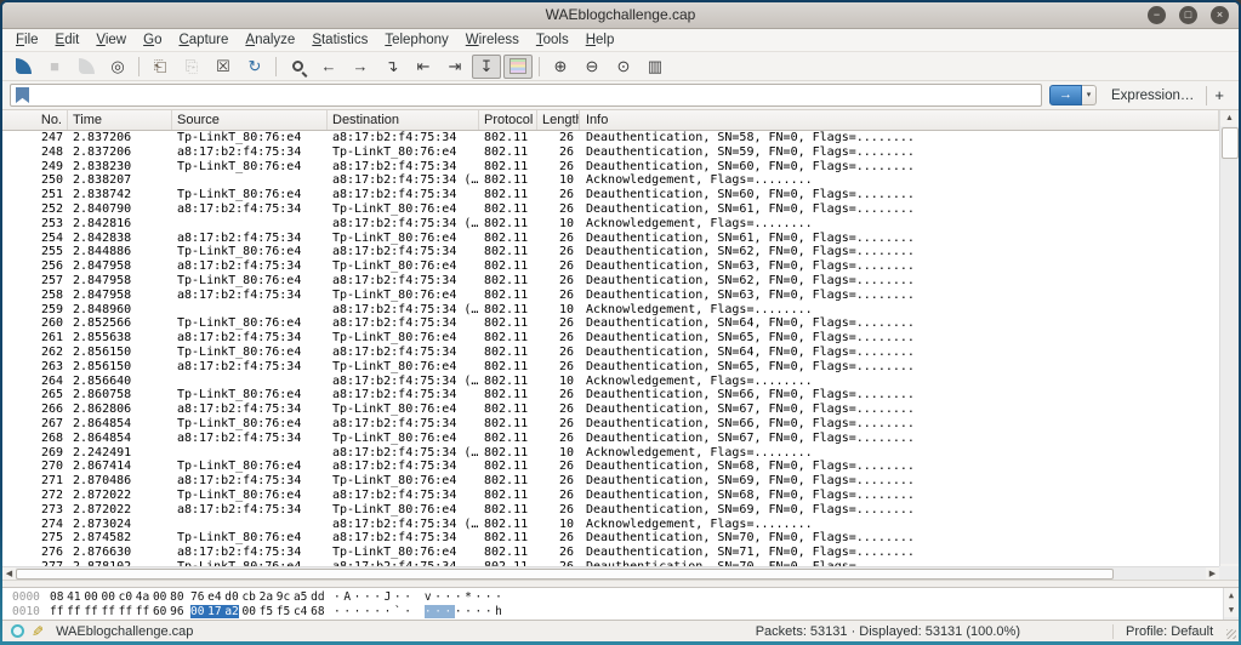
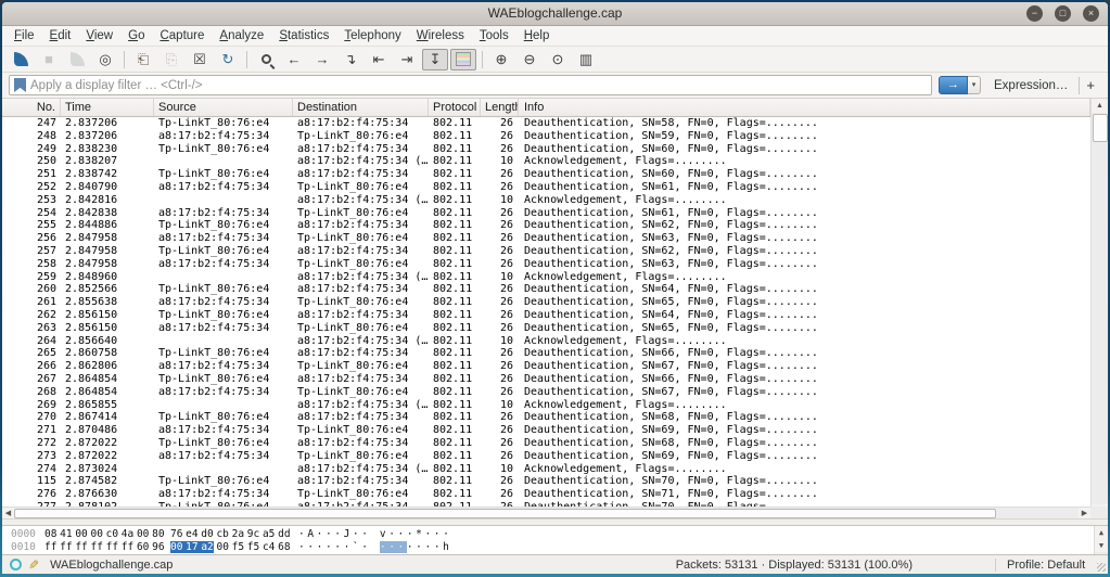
  WAEblogchallenge.cap
  −
  □
  ×
  File
  Edit
  View
  Go
  Capture
  Analyze
  Statistics
  Telephony
  Wireless
  Tools
  Help
  ■
  ◎
  ⎗
  ⎘
  ☒
  ↻
  ←
  →
  ↴
  ⇤
  ⇥
  ↧
  ⊕
  ⊖
  ⊙
  ▥
+ Apply a display filter … <Ctrl-/>
  →
  Expression…
  +
  No.
  Time
  Source
  Destination
  Protocol
  Length
  Info
  247
  2.837206
  Tp-LinkT_80:76:e4
  a8:17:b2:f4:75:34
  802.11
  26
  Deauthentication, SN=58, FN=0, Flags=........
  248
  2.837206
  a8:17:b2:f4:75:34
  Tp-LinkT_80:76:e4
  802.11
  26
  Deauthentication, SN=59, FN=0, Flags=........
  249
  2.838230
  Tp-LinkT_80:76:e4
  a8:17:b2:f4:75:34
  802.11
  26
  Deauthentication, SN=60, FN=0, Flags=........
  250
  2.838207
  a8:17:b2:f4:75:34 (…
  802.11
  10
  Acknowledgement, Flags=........
  251
  2.838742
  Tp-LinkT_80:76:e4
  a8:17:b2:f4:75:34
  802.11
  26
  Deauthentication, SN=60, FN=0, Flags=........
  252
  2.840790
  a8:17:b2:f4:75:34
  Tp-LinkT_80:76:e4
  802.11
  26
  Deauthentication, SN=61, FN=0, Flags=........
  253
  2.842816
  a8:17:b2:f4:75:34 (…
  802.11
  10
  Acknowledgement, Flags=........
  254
  2.842838
  a8:17:b2:f4:75:34
  Tp-LinkT_80:76:e4
  802.11
  26
  Deauthentication, SN=61, FN=0, Flags=........
  255
  2.844886
  Tp-LinkT_80:76:e4
  a8:17:b2:f4:75:34
  802.11
  26
  Deauthentication, SN=62, FN=0, Flags=........
  256
  2.847958
  a8:17:b2:f4:75:34
  Tp-LinkT_80:76:e4
  802.11
  26
  Deauthentication, SN=63, FN=0, Flags=........
  257
  2.847958
  Tp-LinkT_80:76:e4
  a8:17:b2:f4:75:34
  802.11
  26
  Deauthentication, SN=62, FN=0, Flags=........
  258
  2.847958
  a8:17:b2:f4:75:34
  Tp-LinkT_80:76:e4
  802.11
  26
  Deauthentication, SN=63, FN=0, Flags=........
  259
  2.848960
  a8:17:b2:f4:75:34 (…
  802.11
  10
  Acknowledgement, Flags=........
  260
  2.852566
  Tp-LinkT_80:76:e4
  a8:17:b2:f4:75:34
  802.11
  26
  Deauthentication, SN=64, FN=0, Flags=........
  261
  2.855638
  a8:17:b2:f4:75:34
  Tp-LinkT_80:76:e4
  802.11
  26
  Deauthentication, SN=65, FN=0, Flags=........
  262
  2.856150
  Tp-LinkT_80:76:e4
  a8:17:b2:f4:75:34
  802.11
  26
  Deauthentication, SN=64, FN=0, Flags=........
  263
  2.856150
  a8:17:b2:f4:75:34
  Tp-LinkT_80:76:e4
  802.11
  26
  Deauthentication, SN=65, FN=0, Flags=........
  264
  2.856640
  a8:17:b2:f4:75:34 (…
  802.11
  10
  Acknowledgement, Flags=........
  265
  2.860758
  Tp-LinkT_80:76:e4
  a8:17:b2:f4:75:34
  802.11
  26
  Deauthentication, SN=66, FN=0, Flags=........
  266
  2.862806
  a8:17:b2:f4:75:34
  Tp-LinkT_80:76:e4
  802.11
  26
  Deauthentication, SN=67, FN=0, Flags=........
  267
  2.864854
  Tp-LinkT_80:76:e4
  a8:17:b2:f4:75:34
  802.11
  26
  Deauthentication, SN=66, FN=0, Flags=........
  268
  2.864854
  a8:17:b2:f4:75:34
  Tp-LinkT_80:76:e4
  802.11
  26
  Deauthentication, SN=67, FN=0, Flags=........
  269
- 2.242491
+ 2.865855
  a8:17:b2:f4:75:34 (…
  802.11
  10
  Acknowledgement, Flags=........
  270
  2.867414
  Tp-LinkT_80:76:e4
  a8:17:b2:f4:75:34
  802.11
  26
  Deauthentication, SN=68, FN=0, Flags=........
  271
  2.870486
  a8:17:b2:f4:75:34
  Tp-LinkT_80:76:e4
  802.11
  26
  Deauthentication, SN=69, FN=0, Flags=........
  272
  2.872022
  Tp-LinkT_80:76:e4
  a8:17:b2:f4:75:34
  802.11
  26
  Deauthentication, SN=68, FN=0, Flags=........
  273
  2.872022
  a8:17:b2:f4:75:34
  Tp-LinkT_80:76:e4
  802.11
  26
  Deauthentication, SN=69, FN=0, Flags=........
  274
  2.873024
  a8:17:b2:f4:75:34 (…
  802.11
  10
  Acknowledgement, Flags=........
- 275
+ 115
  2.874582
  Tp-LinkT_80:76:e4
  a8:17:b2:f4:75:34
  802.11
  26
  Deauthentication, SN=70, FN=0, Flags=........
  276
  2.876630
  a8:17:b2:f4:75:34
  Tp-LinkT_80:76:e4
  802.11
  26
  Deauthentication, SN=71, FN=0, Flags=........
  ▲
  ▼
  0000
  08 41 00 00 c0 4a 00 80 76 e4 d0 cb 2a 9c a5 dd
  ·A···J·· v···*···
  0010
  ff ff ff ff ff ff 60 96 00 17 a2 00 f5 f5 c4 68
  ······`· ·······h
  WAEblogchallenge.cap
  Packets: 53131 · Displayed: 53131 (100.0%)
  Profile: Default
